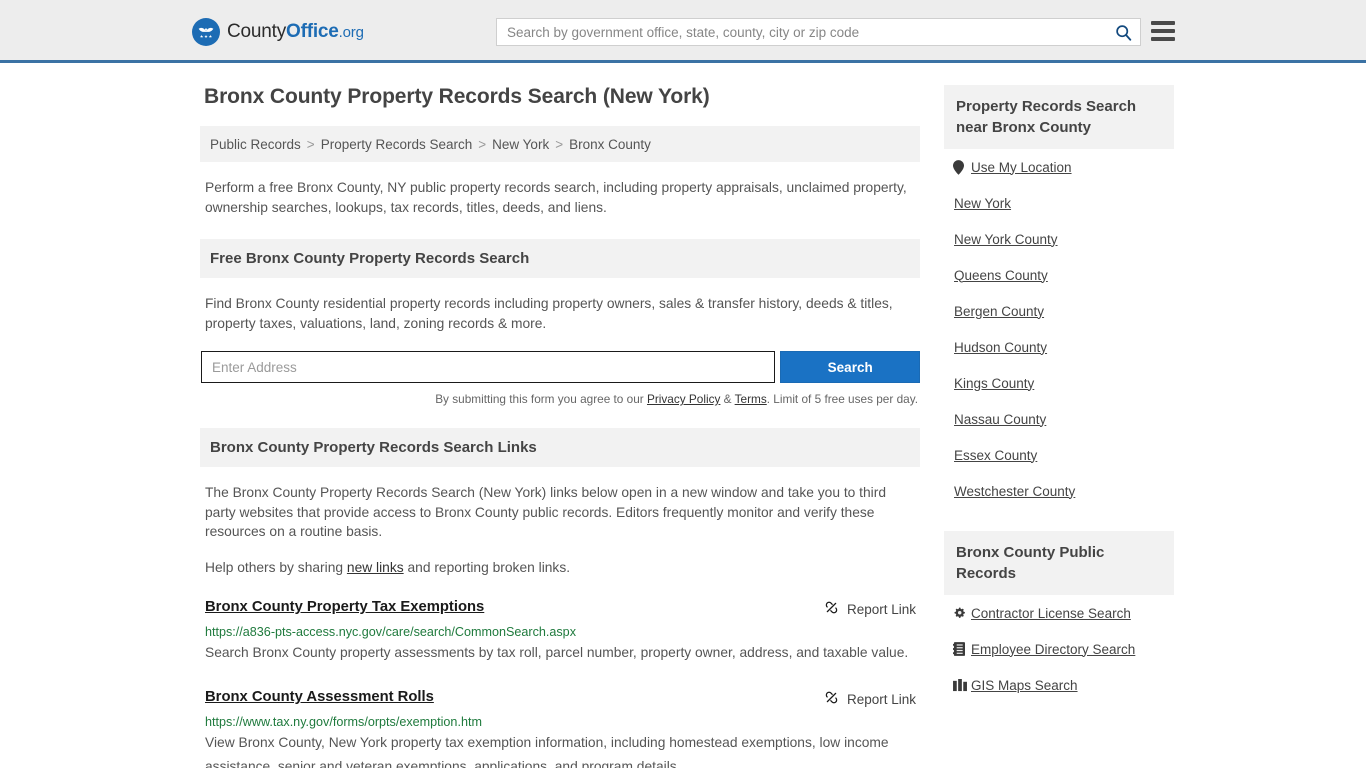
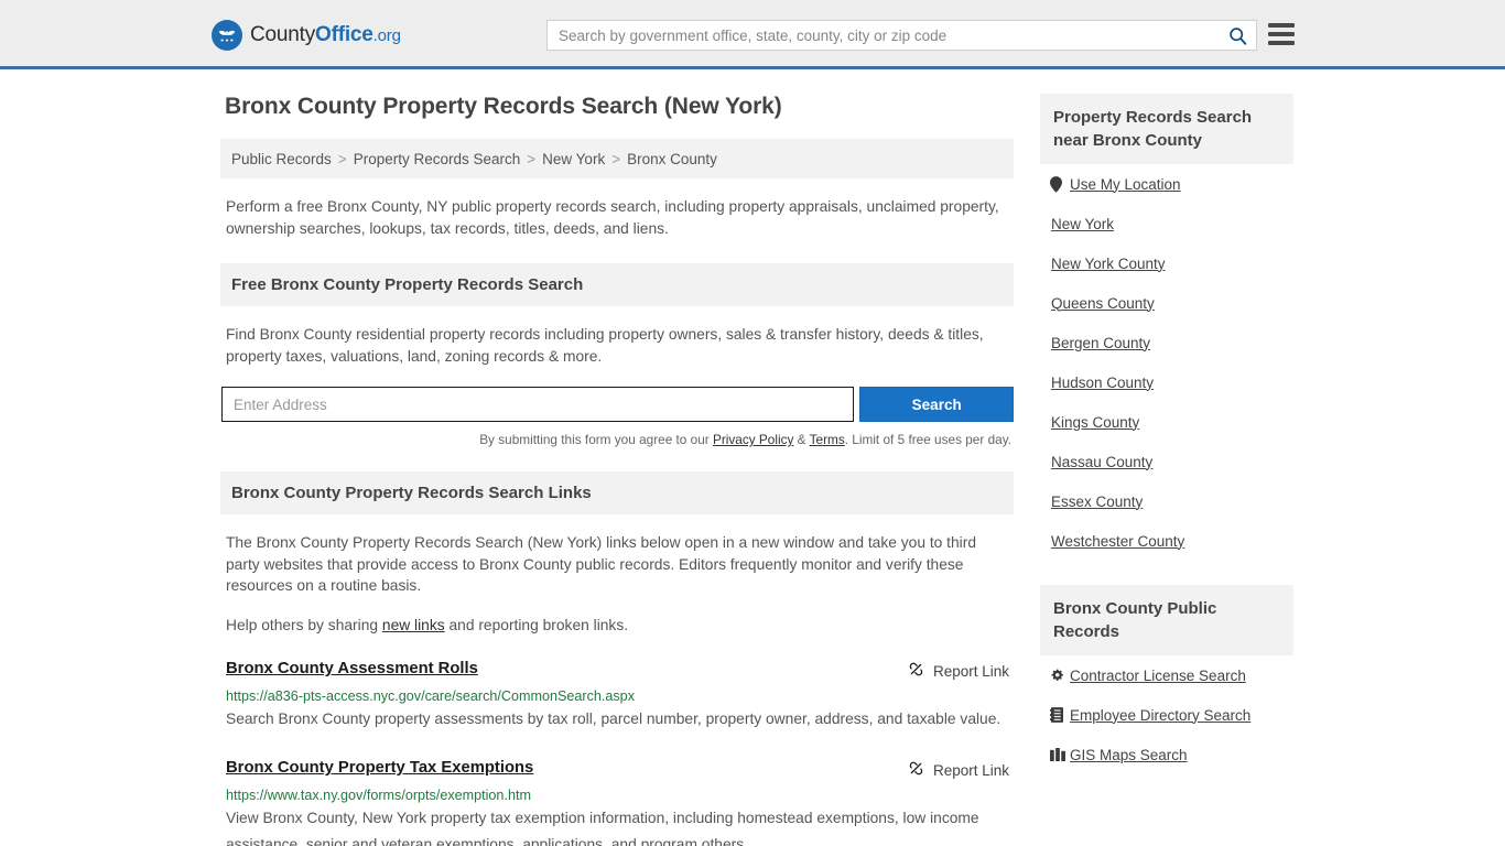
  CountyOffice.org
  Search by government office, state, county, city or zip code
  Bronx County Property Records Search (New York)
  Public Records
  >
  Property Records Search
  >
  New York
  >
  Bronx County
  Perform a free Bronx County, NY public property records search, including property appraisals, unclaimed property, ownership searches, lookups, tax records, titles, deeds, and liens.
  Free Bronx County Property Records Search
  Find Bronx County residential property records including property owners, sales & transfer history, deeds & titles, property taxes, valuations, land, zoning records & more.
  Enter Address
  Search
  By submitting this form you agree to our Privacy Policy & Terms. Limit of 5 free uses per day.
  Bronx County Property Records Search Links
  The Bronx County Property Records Search (New York) links below open in a new window and take you to third party websites that provide access to Bronx County public records. Editors frequently monitor and verify these resources on a routine basis.
  Help others by sharing new links and reporting broken links.
- Bronx County Property Tax Exemptions
+ Bronx County Assessment Rolls
  Report Link
  https://a836-pts-access.nyc.gov/care/search/CommonSearch.aspx
  Search Bronx County property assessments by tax roll, parcel number, property owner, address, and taxable value.
- Bronx County Assessment Rolls
+ Bronx County Property Tax Exemptions
  Report Link
  https://www.tax.ny.gov/forms/orpts/exemption.htm
- View Bronx County, New York property tax exemption information, including homestead exemptions, low income assistance, senior and veteran exemptions, applications, and program details.
+ View Bronx County, New York property tax exemption information, including homestead exemptions, low income assistance, senior and veteran exemptions, applications, and program others.
  Property Records Search near Bronx County
  Use My Location
  New York
  New York County
  Queens County
  Bergen County
  Hudson County
  Kings County
  Nassau County
  Essex County
  Westchester County
  Bronx County Public Records
  Contractor License Search
  Employee Directory Search
  GIS Maps Search
